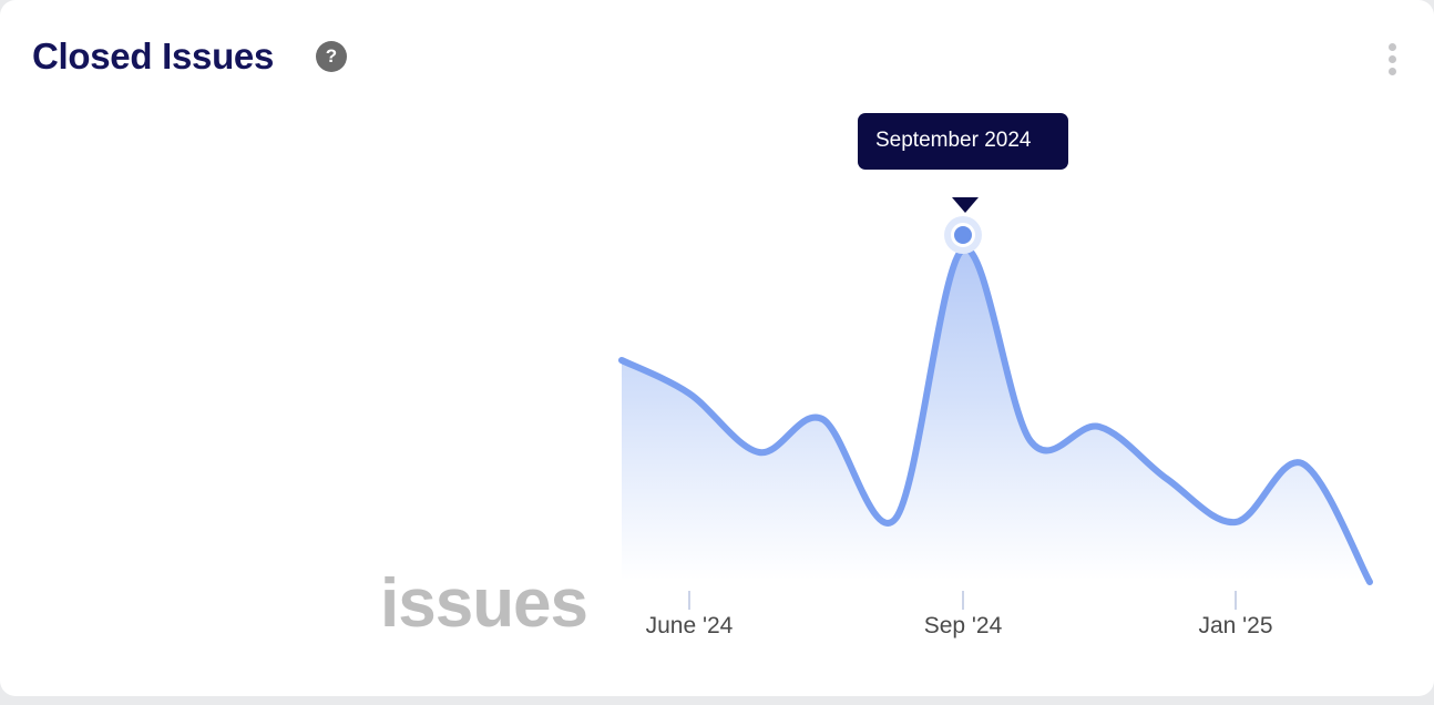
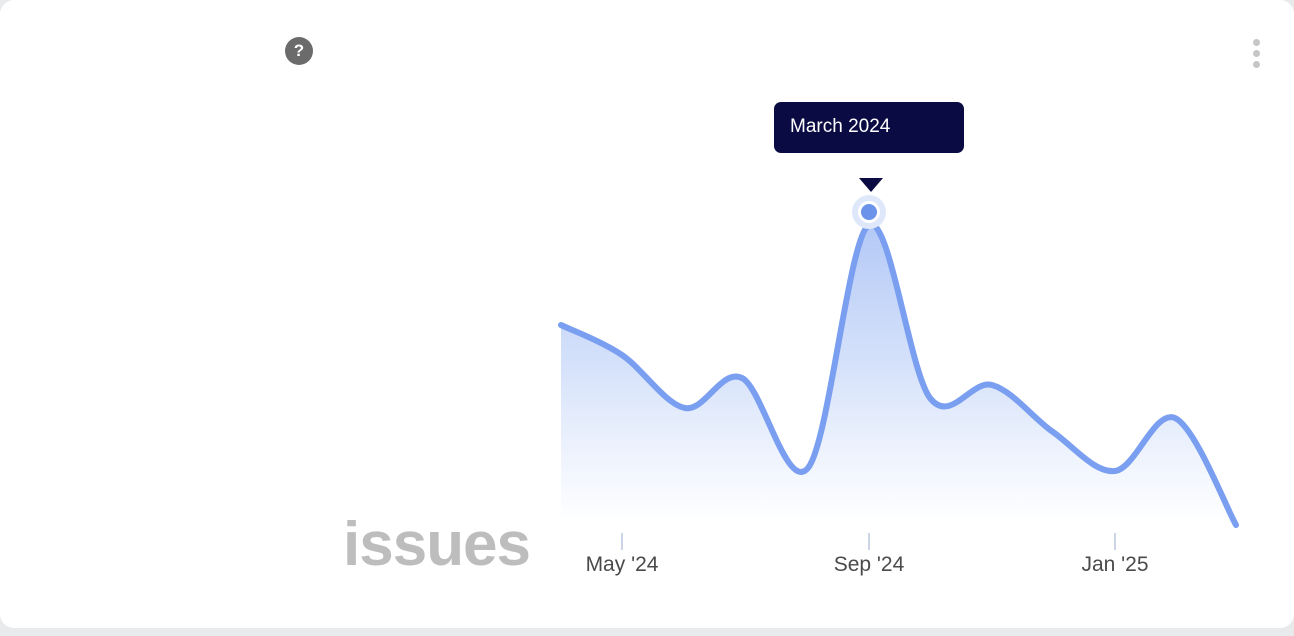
- Closed Issues
  ?
  issues
- June '24
+ May '24
  Sep '24
  Jan '25
- September 2024
+ March 2024
